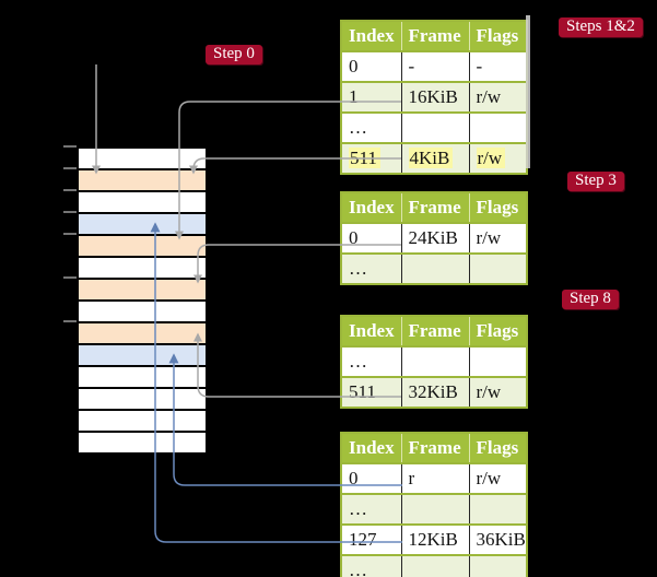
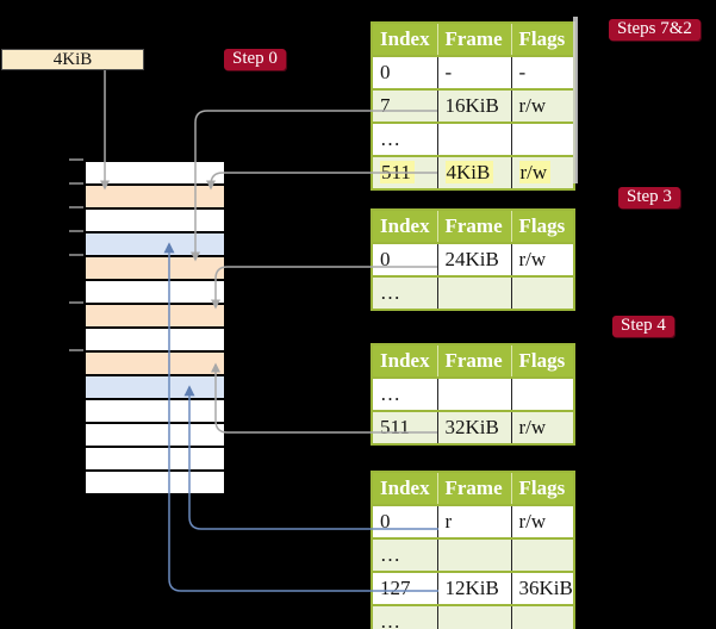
+ 4KiB
  Step 0
- Steps 1&2
+ Steps 7&2
  Step 3
- Step 8
+ Step 4
  Index	Frame	Flags
  0	-	-
- 1	16KiB	r/w
+ 7	16KiB	r/w
  …
  511	4KiB	r/w
  Index	Frame	Flags
  0	24KiB	r/w
  …
  Index	Frame	Flags
  …
  511	32KiB	r/w
  Index	Frame	Flags
  0	r	r/w
  …
  127	12KiB	36KiB
  …
